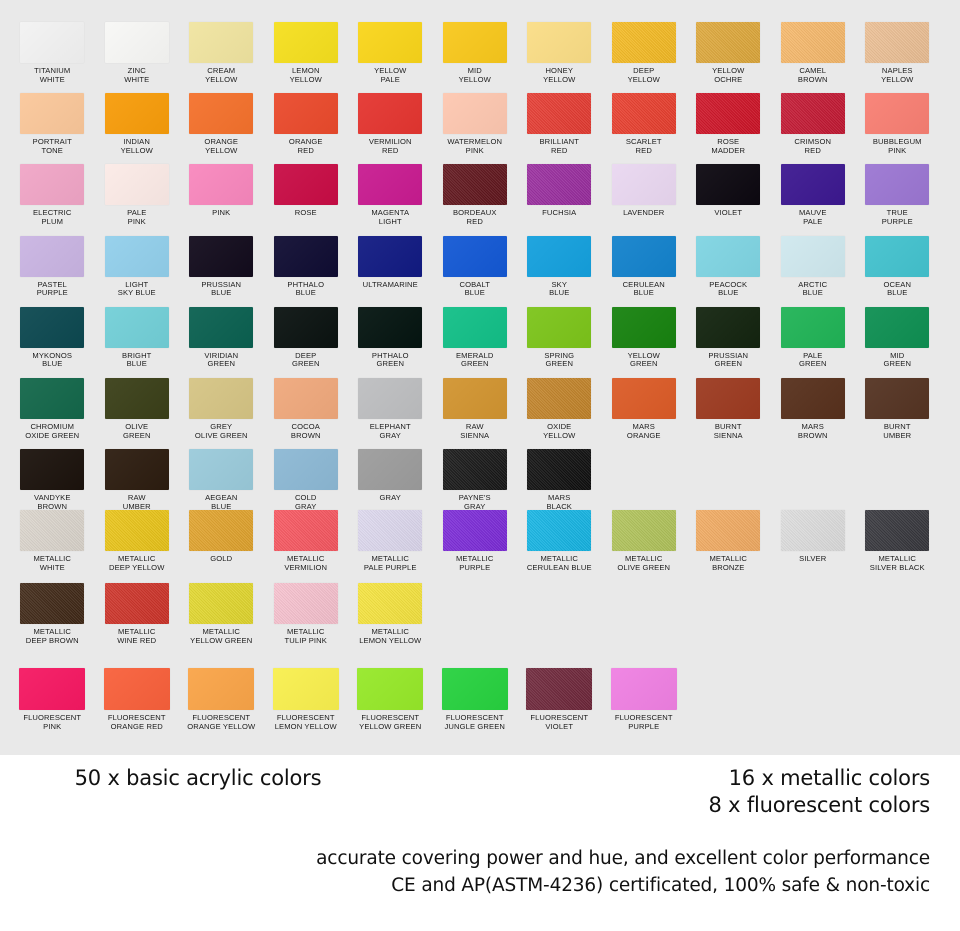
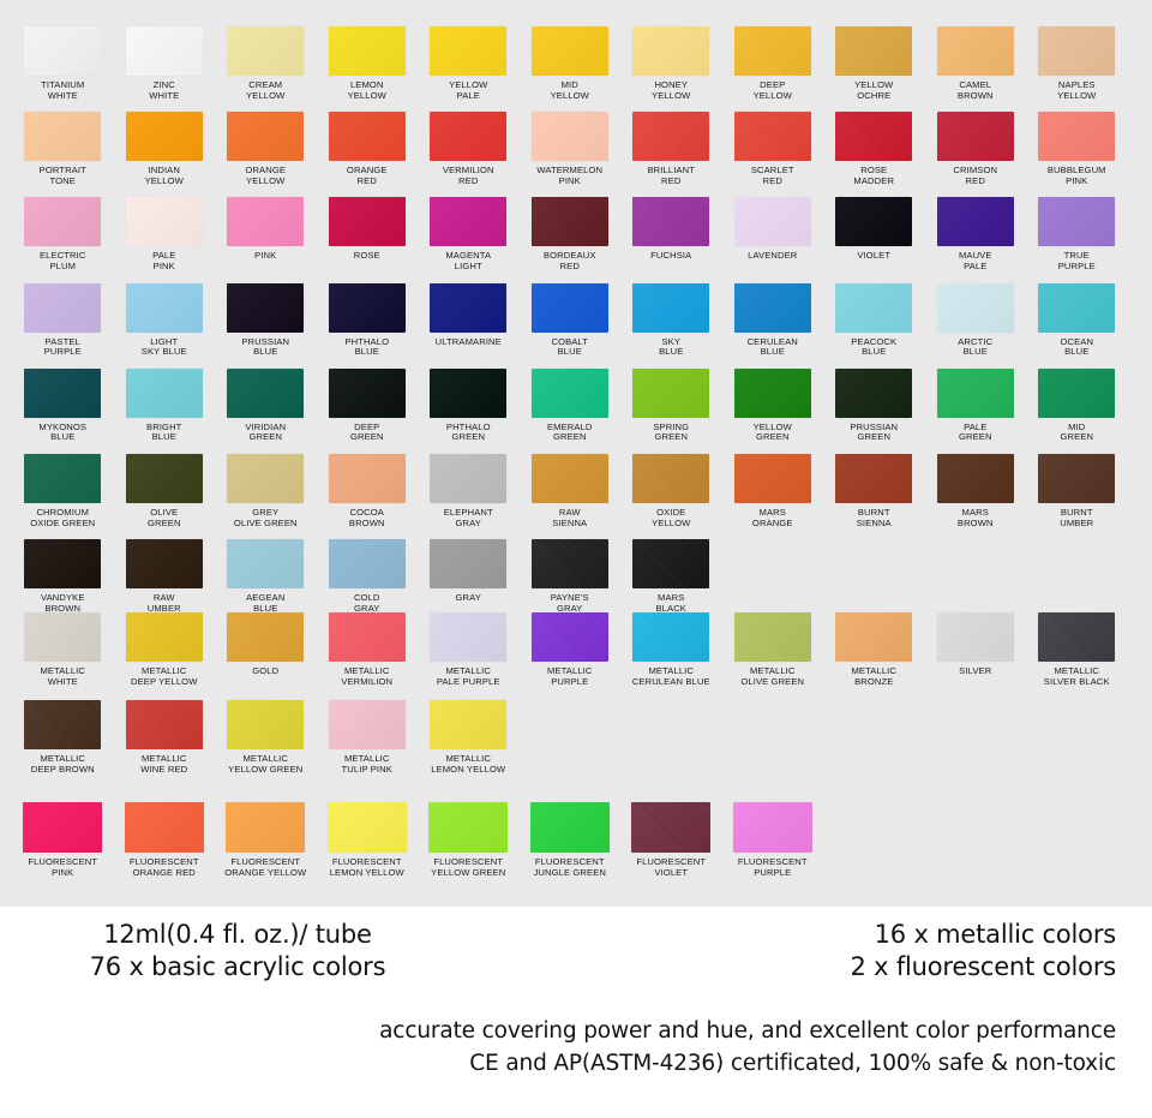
  TITANIUM
  WHITE
  ZINC
  WHITE
  CREAM
  YELLOW
  LEMON
  YELLOW
  YELLOW
  PALE
  MID
  YELLOW
  HONEY
  YELLOW
  DEEP
  YELLOW
  YELLOW
  OCHRE
  CAMEL
  BROWN
  NAPLES
  YELLOW
  PORTRAIT
  TONE
  INDIAN
  YELLOW
  ORANGE
  YELLOW
  ORANGE
  RED
  VERMILION
  RED
  WATERMELON
  PINK
  BRILLIANT
  RED
  SCARLET
  RED
  ROSE
  MADDER
  CRIMSON
  RED
  BUBBLEGUM
  PINK
  ELECTRIC
  PLUM
  PALE
  PINK
  PINK
  ROSE
  MAGENTA
  LIGHT
  BORDEAUX
  RED
  FUCHSIA
  LAVENDER
  VIOLET
  MAUVE
  PALE
  TRUE
  PURPLE
  PASTEL
  PURPLE
  LIGHT
  SKY BLUE
  PRUSSIAN
  BLUE
  PHTHALO
  BLUE
  ULTRAMARINE
  COBALT
  BLUE
  SKY
  BLUE
  CERULEAN
  BLUE
  PEACOCK
  BLUE
  ARCTIC
  BLUE
  OCEAN
  BLUE
  MYKONOS
  BLUE
  BRIGHT
  BLUE
  VIRIDIAN
  GREEN
  DEEP
  GREEN
  PHTHALO
  GREEN
  EMERALD
  GREEN
  SPRING
  GREEN
  YELLOW
  GREEN
  PRUSSIAN
  GREEN
  PALE
  GREEN
  MID
  GREEN
  CHROMIUM
  OXIDE GREEN
  OLIVE
  GREEN
  GREY
  OLIVE GREEN
  COCOA
  BROWN
  ELEPHANT
  GRAY
  RAW
  SIENNA
  OXIDE
  YELLOW
  MARS
  ORANGE
  BURNT
  SIENNA
  MARS
  BROWN
  BURNT
  UMBER
  VANDYKE
  BROWN
  RAW
  UMBER
  AEGEAN
  BLUE
  COLD
  GRAY
  GRAY
  PAYNE'S
  GRAY
  MARS
  BLACK
  METALLIC
  WHITE
  METALLIC
  DEEP YELLOW
  GOLD
  METALLIC
  VERMILION
  METALLIC
  PALE PURPLE
  METALLIC
  PURPLE
  METALLIC
  CERULEAN BLUE
  METALLIC
  OLIVE GREEN
  METALLIC
  BRONZE
  SILVER
  METALLIC
  SILVER BLACK
  METALLIC
  DEEP BROWN
  METALLIC
  WINE RED
  METALLIC
  YELLOW GREEN
  METALLIC
  TULIP PINK
  METALLIC
  LEMON YELLOW
  FLUORESCENT
  PINK
  FLUORESCENT
  ORANGE RED
  FLUORESCENT
  ORANGE YELLOW
  FLUORESCENT
  LEMON YELLOW
  FLUORESCENT
  YELLOW GREEN
  FLUORESCENT
  JUNGLE GREEN
  FLUORESCENT
  VIOLET
  FLUORESCENT
  PURPLE
+ 12ml(0.4 fl. oz.)/ tube
- 50 x basic acrylic colors
+ 76 x basic acrylic colors
  16 x metallic colors
- 8 x fluorescent colors
+ 2 x fluorescent colors
  accurate covering power and hue, and excellent color performance
  CE and AP(ASTM-4236) certificated, 100% safe & non-toxic
